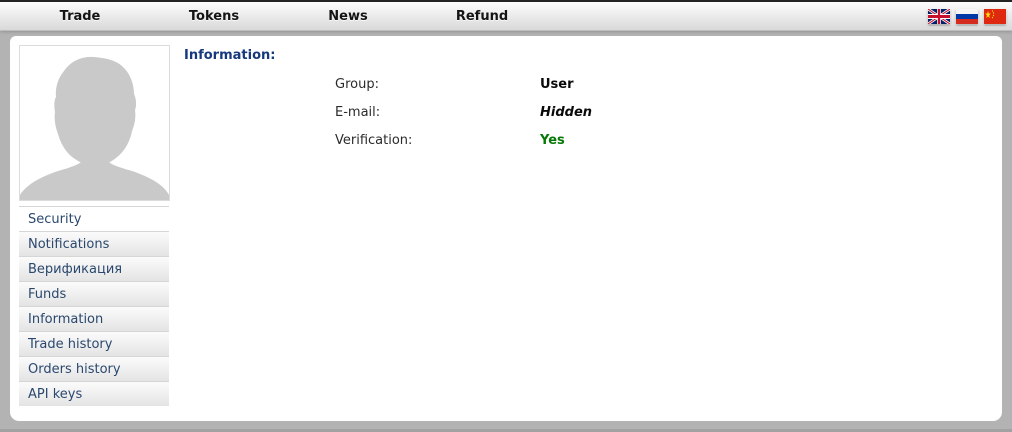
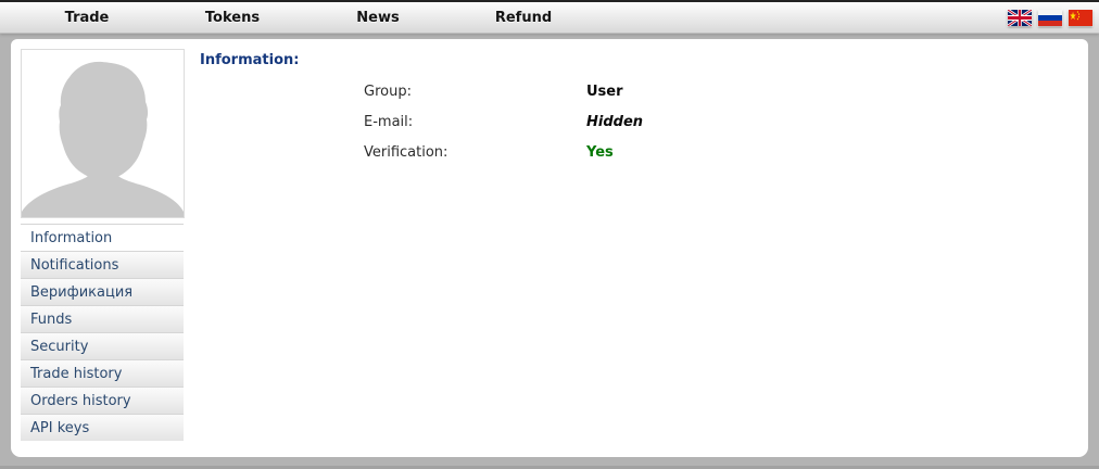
  Trade
  Tokens
  News
  Refund
- Security
+ Information
  Notifications
  Верификация
  Funds
- Information
+ Security
  Trade history
  Orders history
  API keys
  Information:
  Group:
  User
  E-mail:
  Hidden
  Verification:
  Yes
